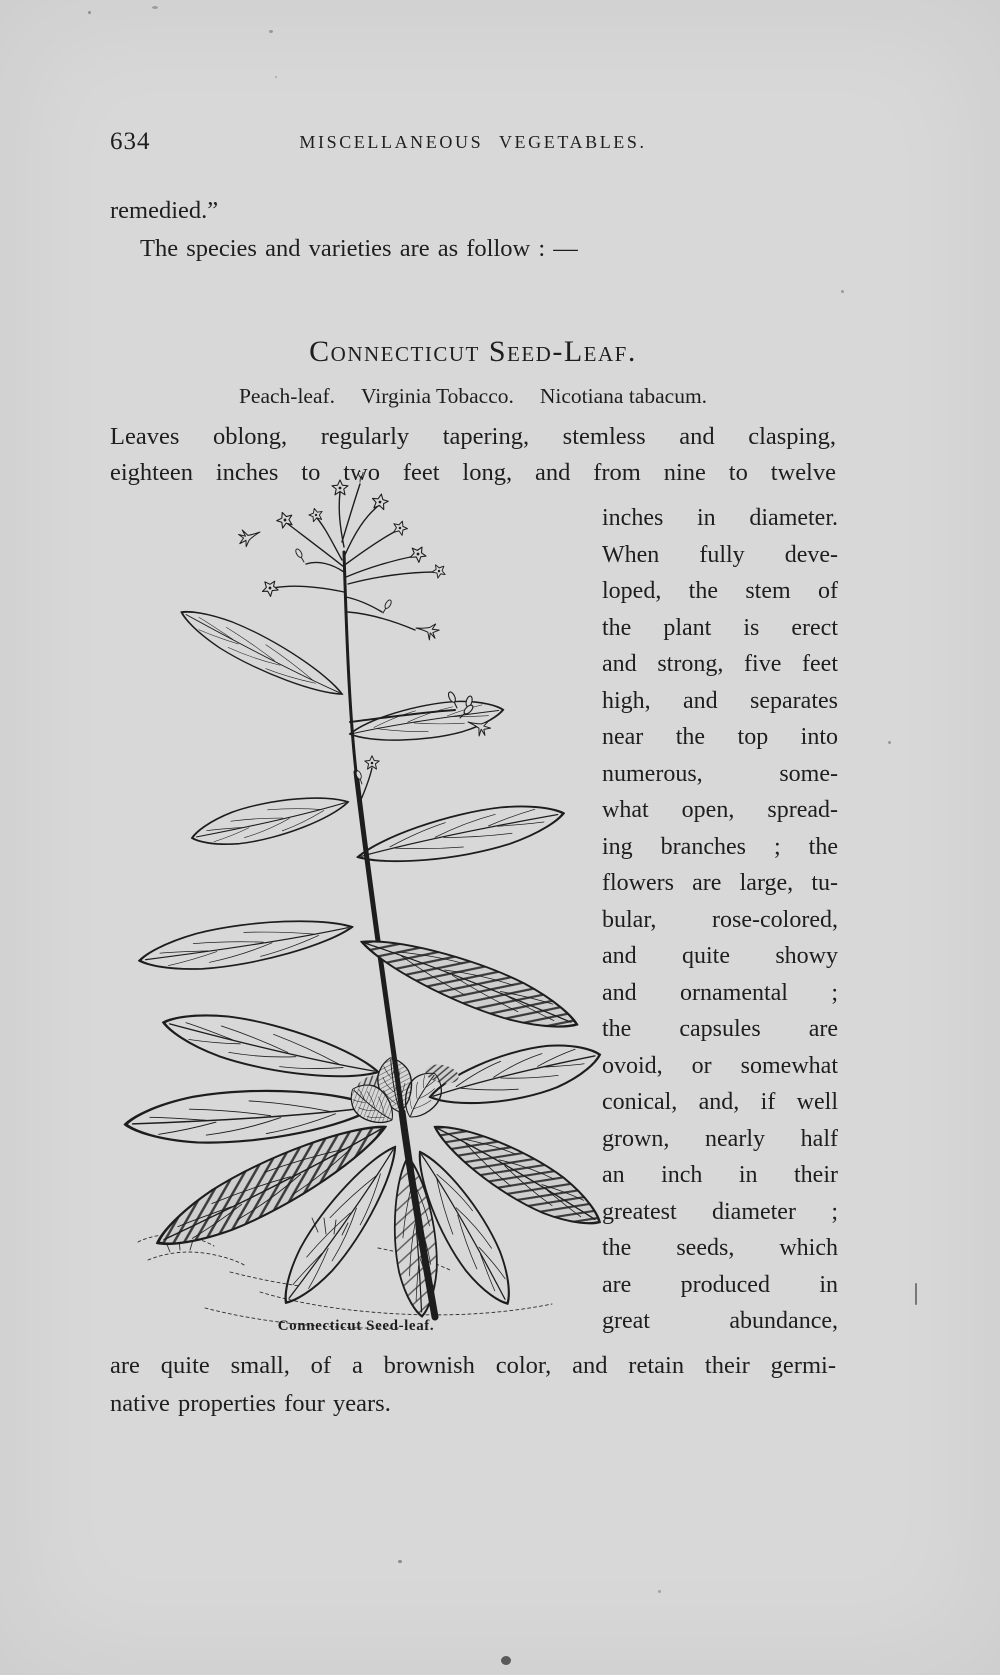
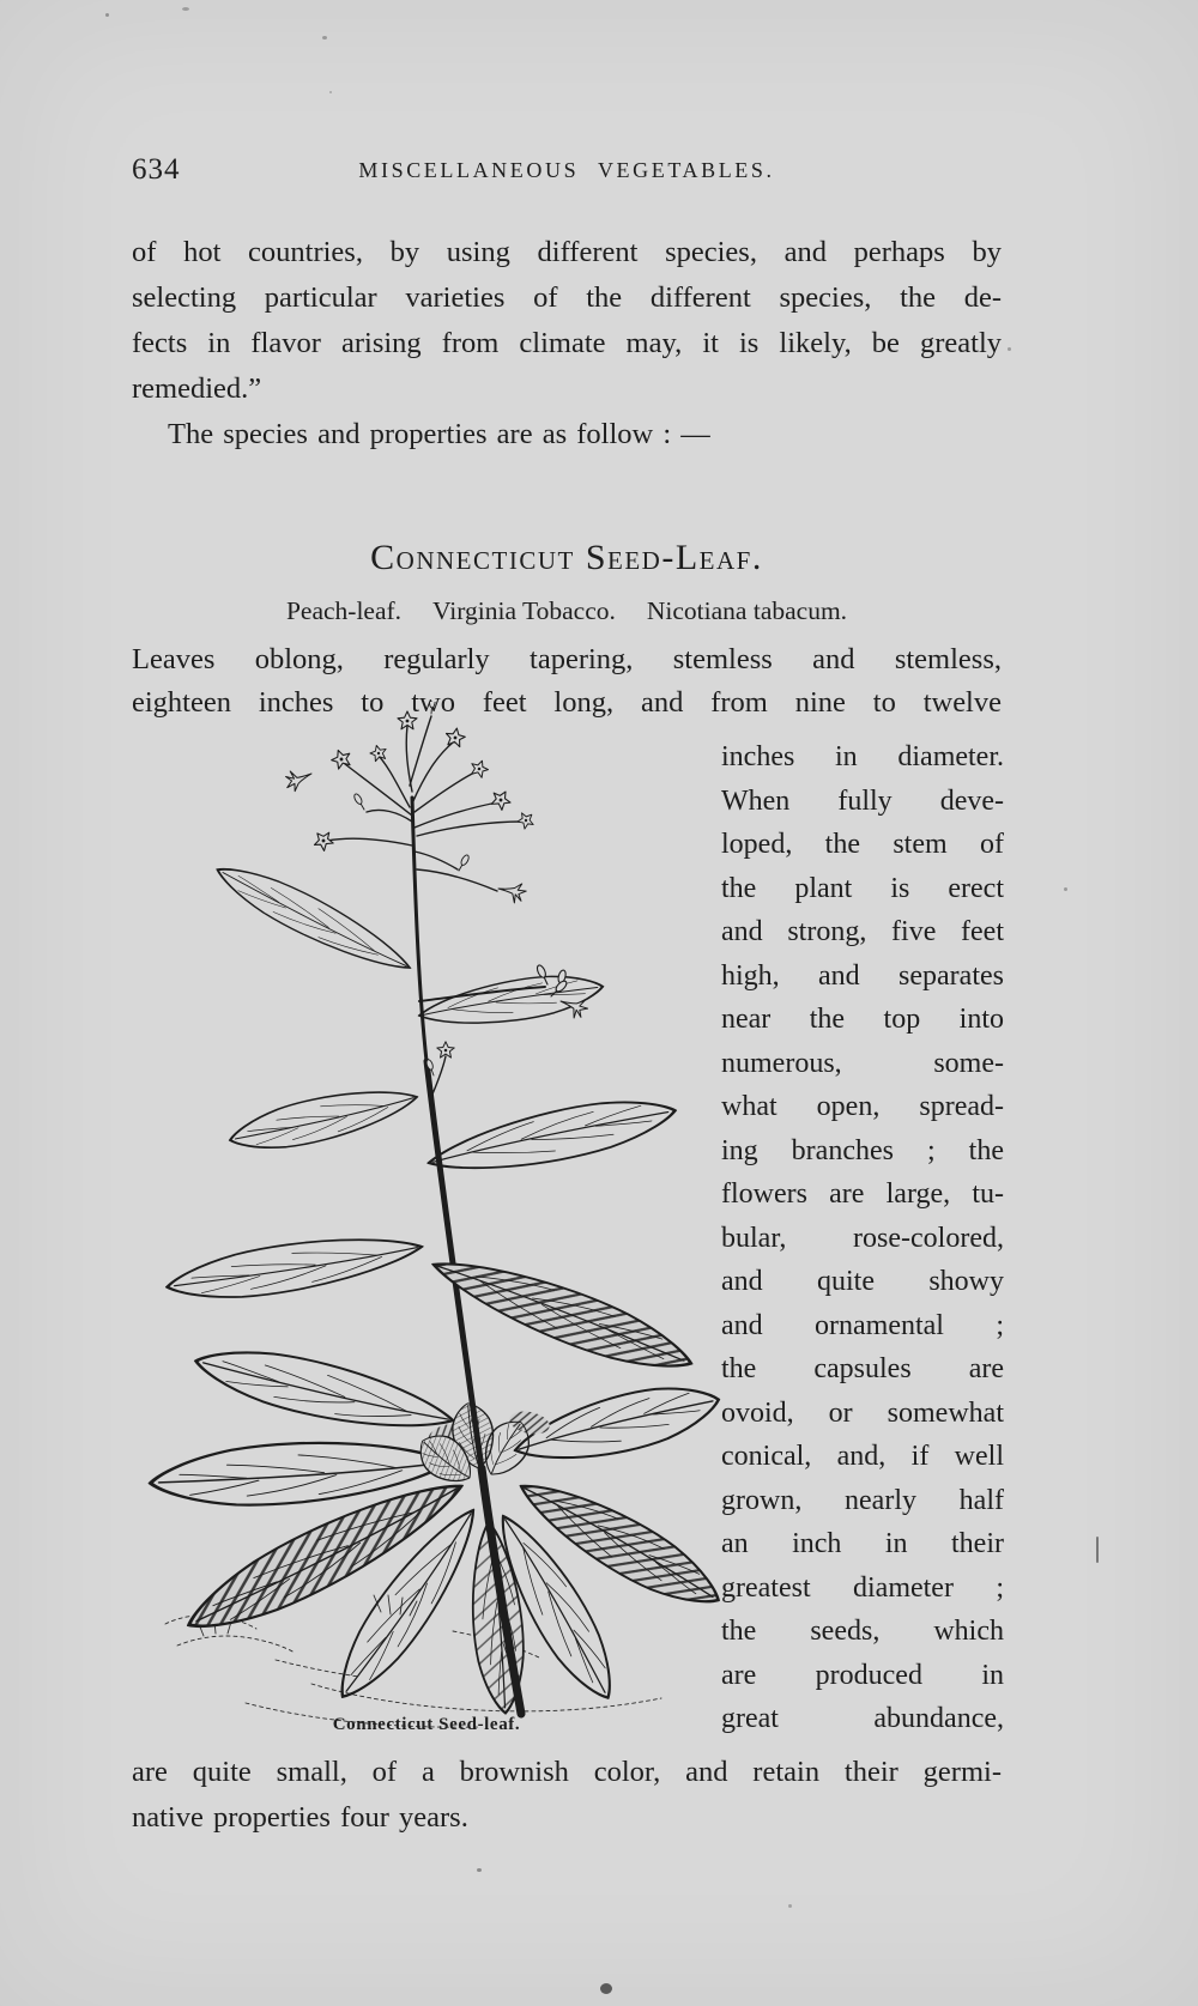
  634
  MISCELLANEOUS VEGETABLES.
+ of hot countries, by using different species, and perhaps by
+ selecting particular varieties of the different species, the de-
+ fects in flavor arising from climate may, it is likely, be greatly
  remedied.”
- The species and varieties are as follow : —
+ The species and properties are as follow : —
  Connecticut Seed-Leaf.
  Peach-leaf. Virginia Tobacco. Nicotiana tabacum.
- Leaves oblong, regularly tapering, stemless and clasping,
+ Leaves oblong, regularly tapering, stemless and stemless,
  eighteen inches to to feet long, and from nine to twelve
  Connecticut Seed-leaf.
  inches in diameter.
  When fully deve-
  loped, the stem of
  the plant is erect
  and strong, five feet
  high, and separates
  near the top into
  numerous, some-
  what open, spread-
  ing branches ; the
  flowers are large, tu-
  bular, rose-colored,
  and quite showy
  and ornamental ;
  the capsules are
  ovoid, or somewhat
  conical, and, if well
  grown, nearly half
  an inch in their
  greatest diameter ;
  the seeds, which
  are produced in
  great abundance,
  are quite small, of a brownish color, and retain their germi-
  native properties four years.
